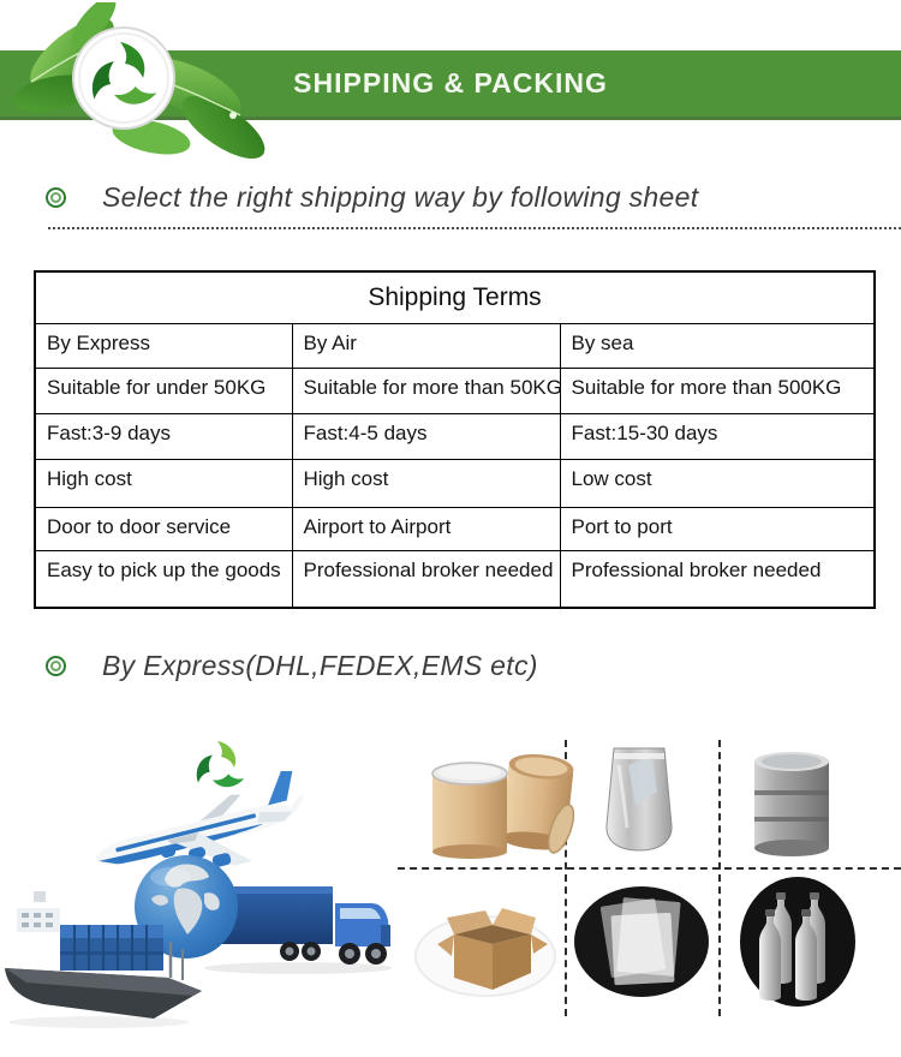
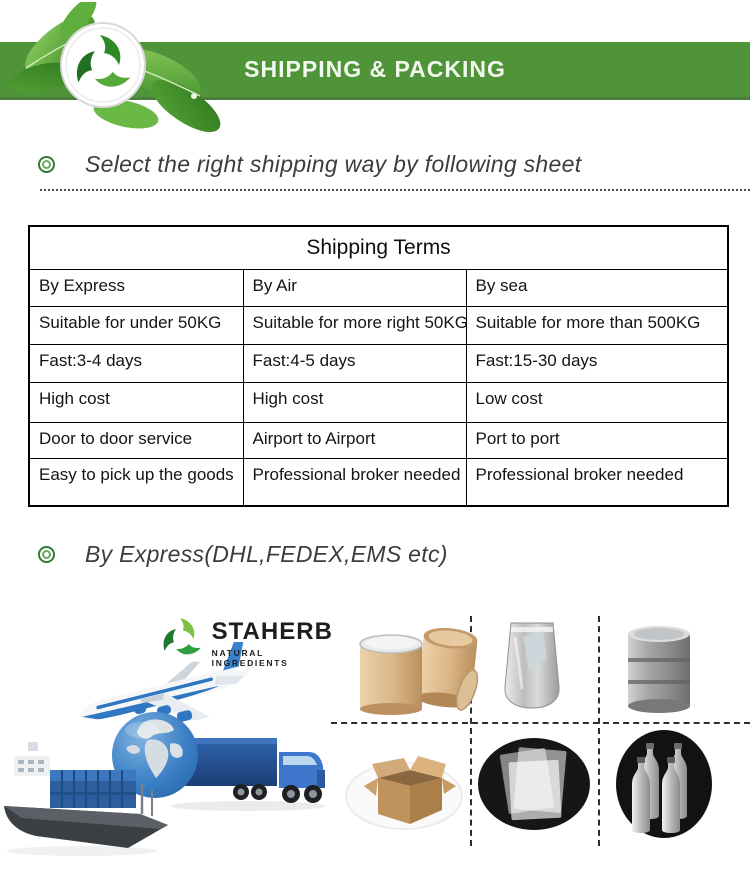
  SHIPPING & PACKING
  Select the right shipping way by following sheet
  Shipping Terms
  By Express	By Air	By sea
- Suitable for under 50KG	Suitable for more than 50KG	Suitable for more than 500KG
+ Suitable for under 50KG	Suitable for more right 50KG	Suitable for more than 500KG
- Fast:3-9 days	Fast:4-5 days	Fast:15-30 days
+ Fast:3-4 days	Fast:4-5 days	Fast:15-30 days
  High cost	High cost	Low cost
  Door to door service	Airport to Airport	Port to port
  Easy to pick up the goods	Professional broker needed	Professional broker needed
  By Express(DHL,FEDEX,EMS etc)
+ STAHERB
+ NATURAL INGREDIENTS
